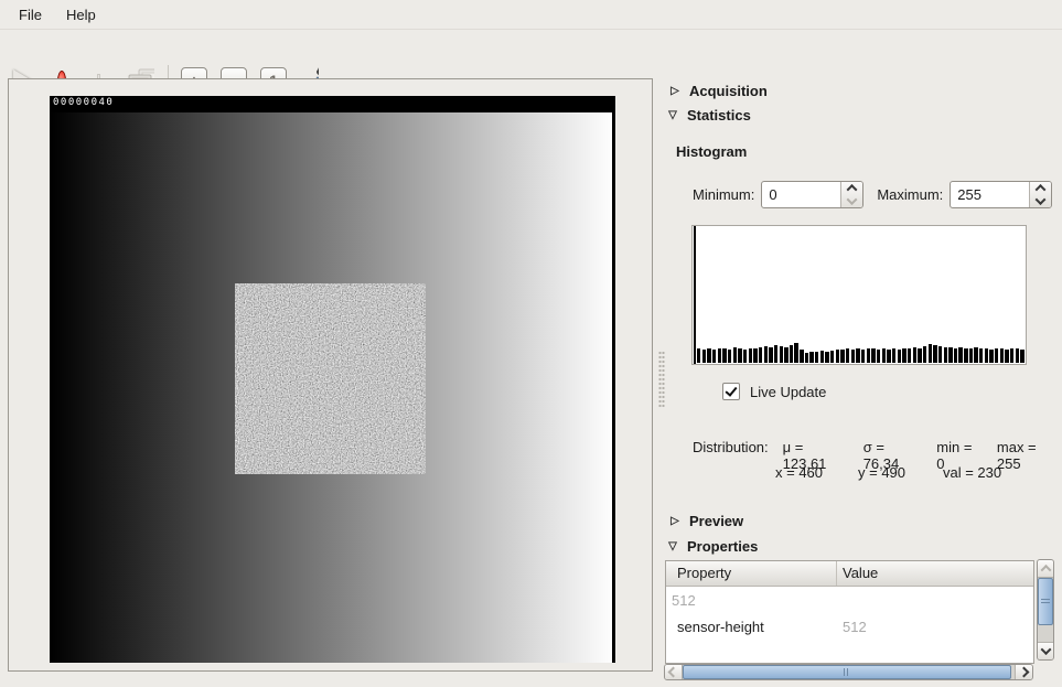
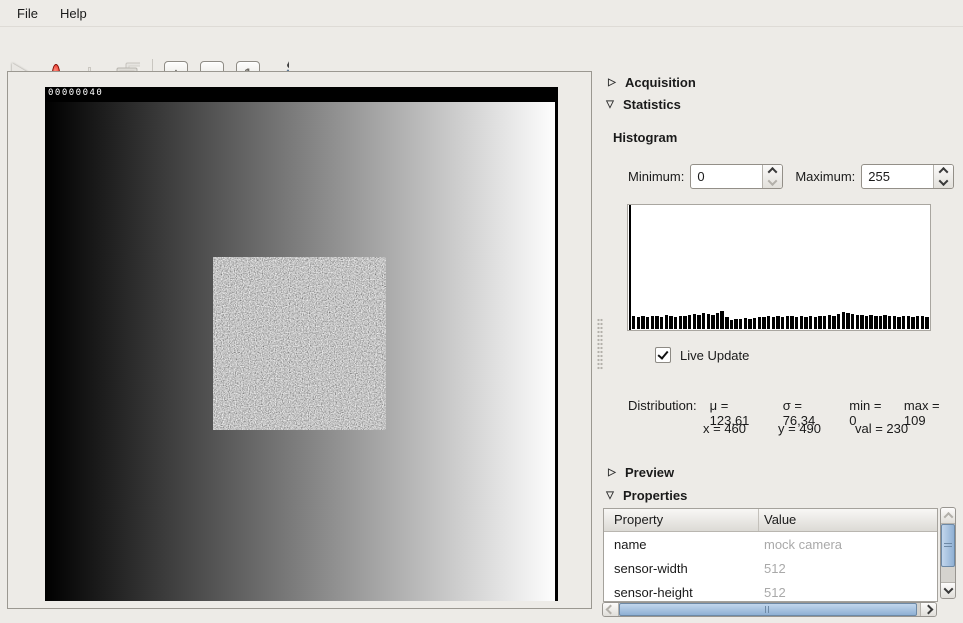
  File
  Help
  00000040
  ▷
  Acquisition
  ▽
  Statistics
  Histogram
  Minimum:
  0
  Maximum:
  255
  Live Update
  Distribution:
  μ = 123,61
  σ = 76,34
  min = 0
- max = 255
+ max = 109
  x = 460
  y = 490
  val = 230
  ▷
  Preview
  ▽
  Properties
  Property
  Value
+ name
+ mock camera
+ sensor-width
  512
  sensor-height
  512
